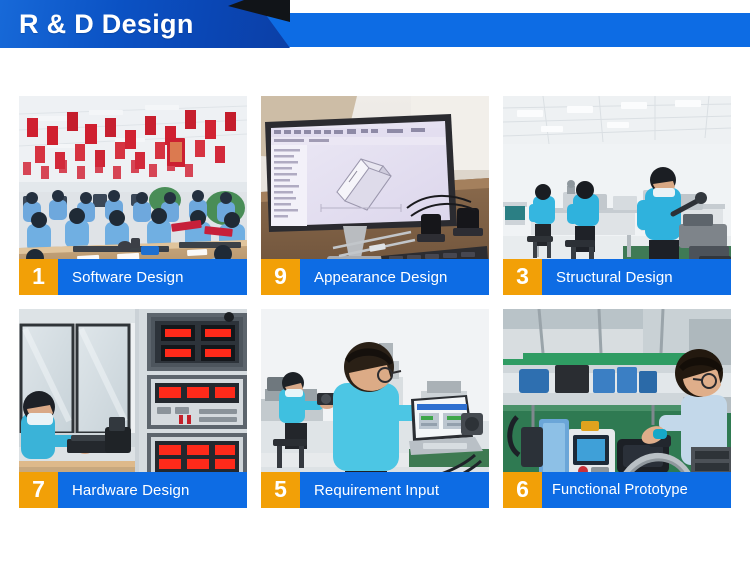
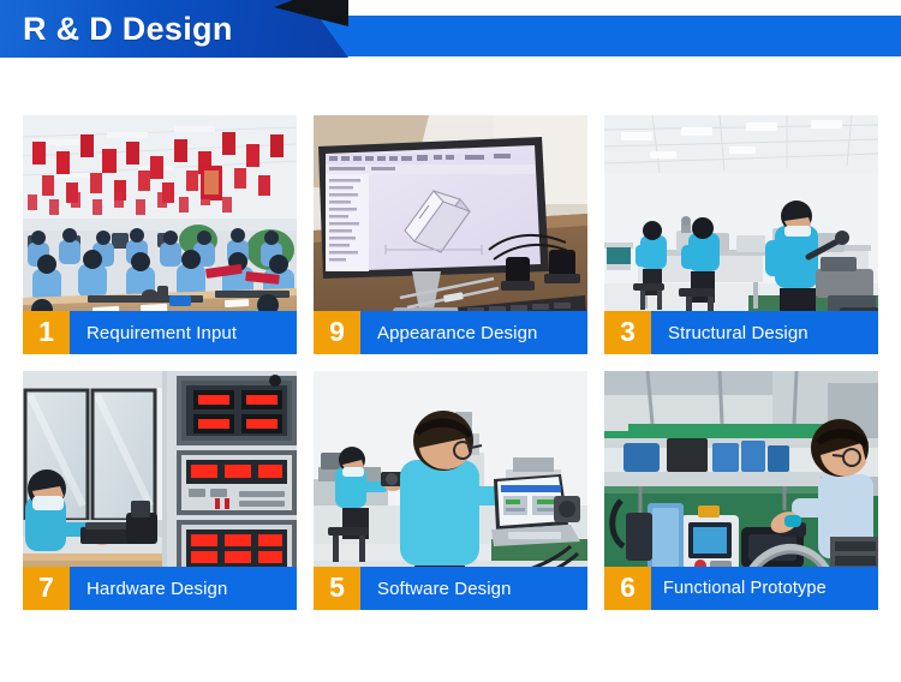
  R & D Design
  1
- Software Design
+ Requirement Input
  9
  Appearance Design
  3
  Structural Design
  7
  Hardware Design
  5
- Requirement Input
+ Software Design
  6
  Functional Prototype
